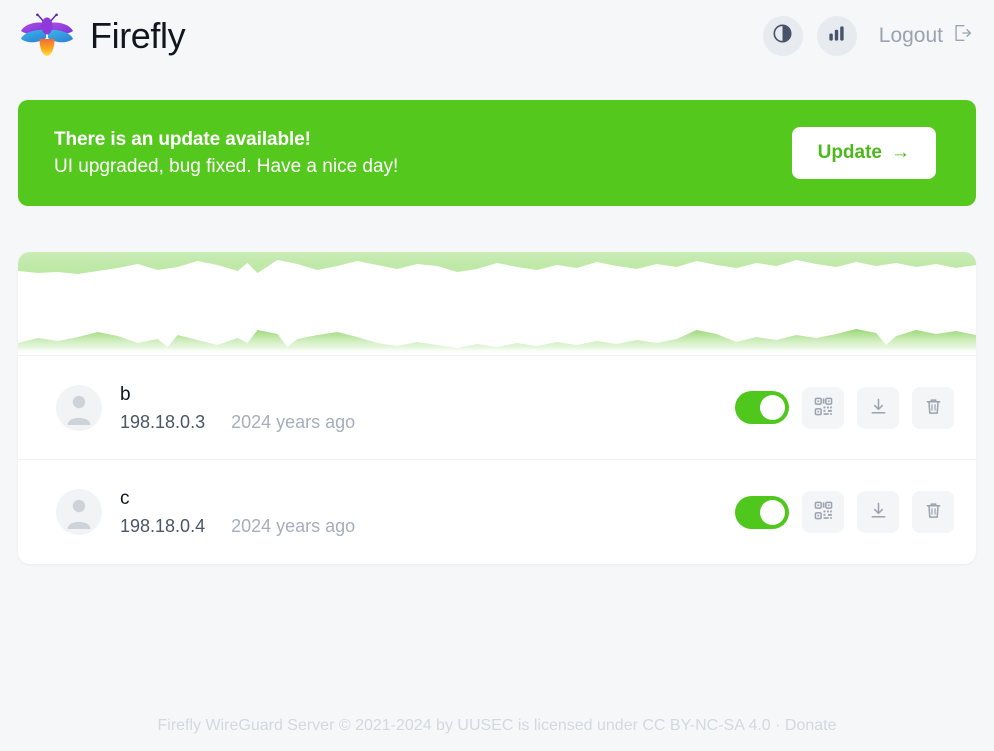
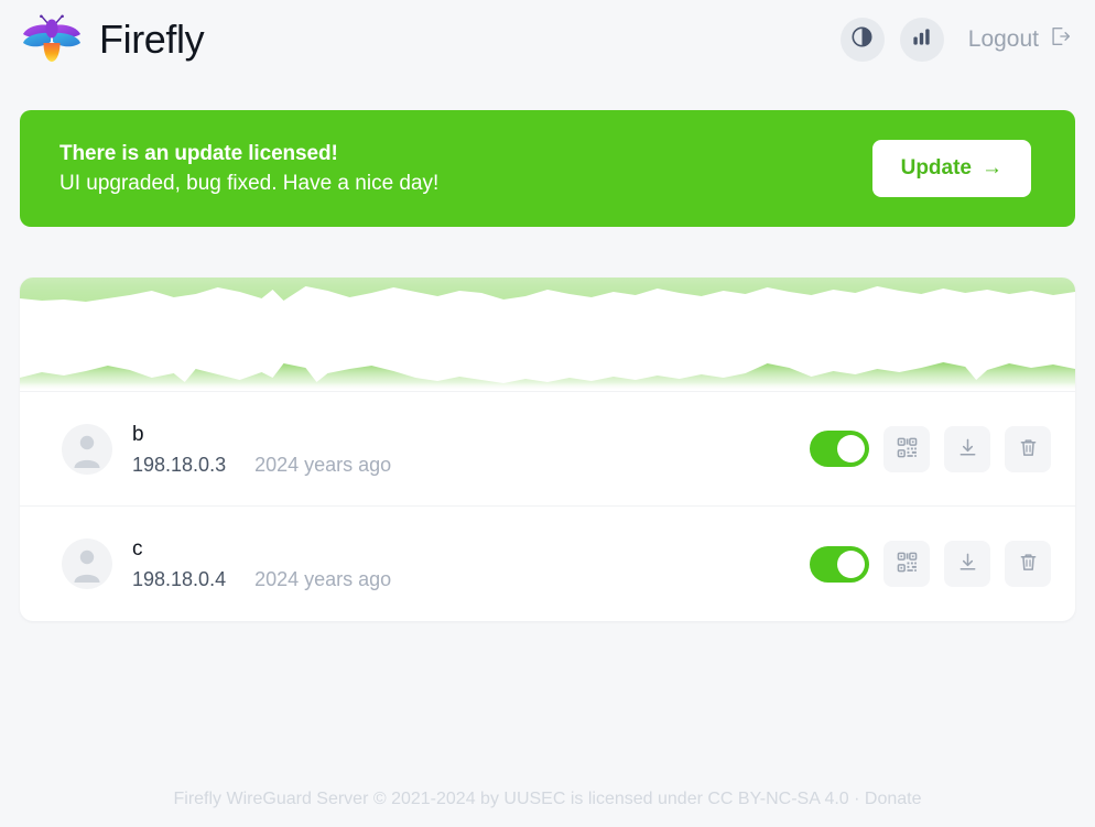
  Firefly
  Logout
- There is an update available!
+ There is an update licensed!
  UI upgraded, bug fixed. Have a nice day!
  Update
  →
  b
  198.18.0.3
  2024 years ago
  c
  198.18.0.4
  2024 years ago
  Firefly WireGuard Server © 2021-2024 by UUSEC is licensed under CC BY-NC-SA 4.0 · Donate
